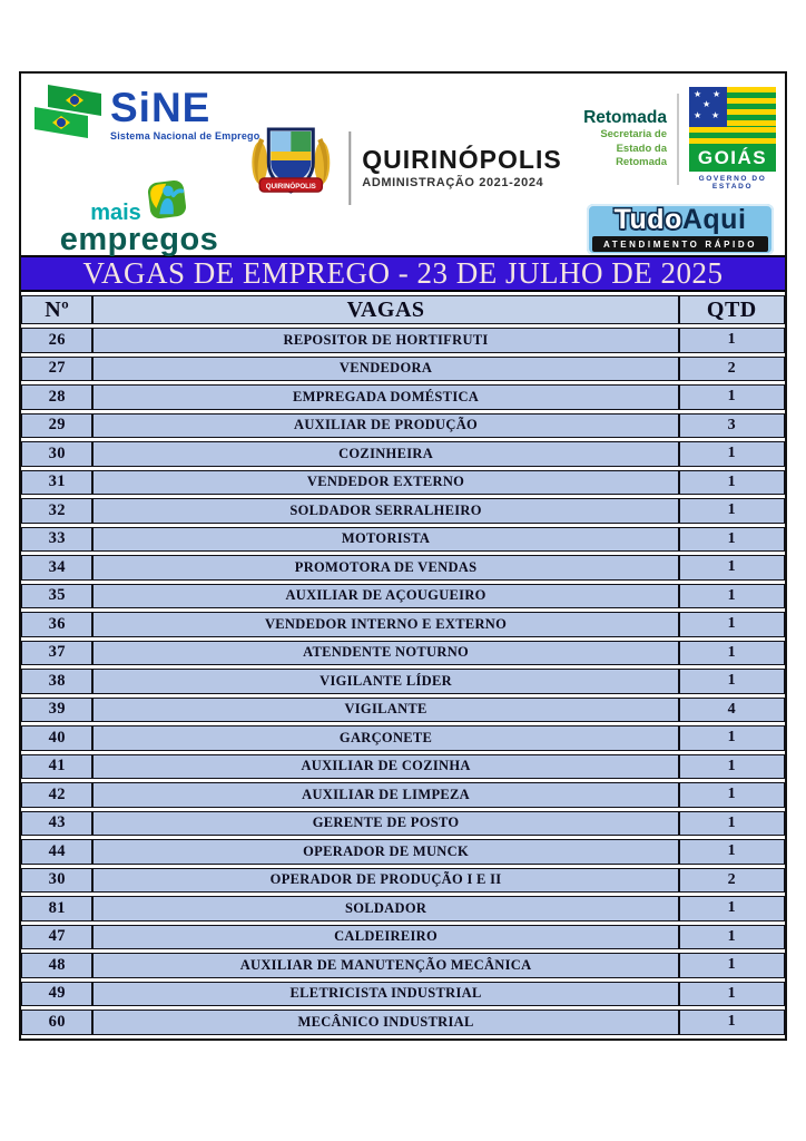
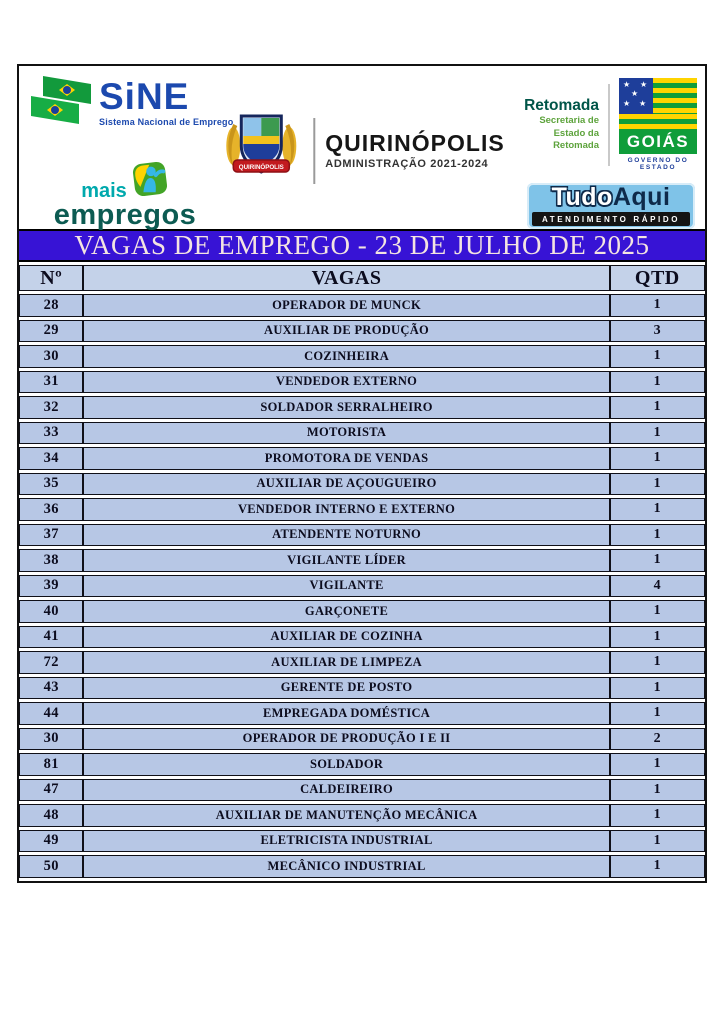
  SiNE
  Sistema Nacional de Emprego
  mais
  empregos
  QUIRINÓPOLIS
  ADMINISTRAÇÃO 2021-2024
  Retomada
  Secretaria de
  Estado da
  Retomada
  ★
  ★
  ★
  ★
  ★
  GOIÁS
  Tudo
  Aqui
  ATENDIMENTO RÁPIDO
  VAGAS DE EMPREGO - 23 DE JULHO DE 2025
  Nº	VAGAS	QTD
- 26	REPOSITOR DE HORTIFRUTI	1
- 27	VENDEDORA	2
- 28	EMPREGADA DOMÉSTICA	1
+ 28	OPERADOR DE MUNCK	1
  29	AUXILIAR DE PRODUÇÃO	3
  30	COZINHEIRA	1
  31	VENDEDOR EXTERNO	1
  32	SOLDADOR SERRALHEIRO	1
  33	MOTORISTA	1
  34	PROMOTORA DE VENDAS	1
  35	AUXILIAR DE AÇOUGUEIRO	1
  36	VENDEDOR INTERNO E EXTERNO	1
  37	ATENDENTE NOTURNO	1
  38	VIGILANTE LÍDER	1
  39	VIGILANTE	4
  40	GARÇONETE	1
  41	AUXILIAR DE COZINHA	1
- 42	AUXILIAR DE LIMPEZA	1
+ 72	AUXILIAR DE LIMPEZA	1
  43	GERENTE DE POSTO	1
- 44	OPERADOR DE MUNCK	1
+ 44	EMPREGADA DOMÉSTICA	1
  30	OPERADOR DE PRODUÇÃO I E II	2
  81	SOLDADOR	1
  47	CALDEIREIRO	1
  48	AUXILIAR DE MANUTENÇÃO MECÂNICA	1
  49	ELETRICISTA INDUSTRIAL	1
- 60	MECÂNICO INDUSTRIAL	1
+ 50	MECÂNICO INDUSTRIAL	1
